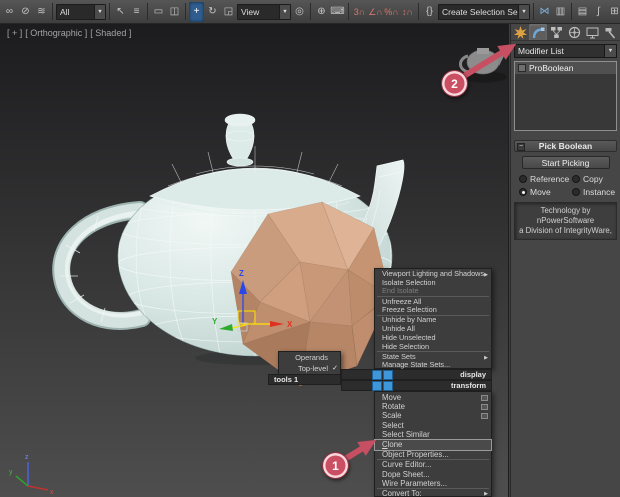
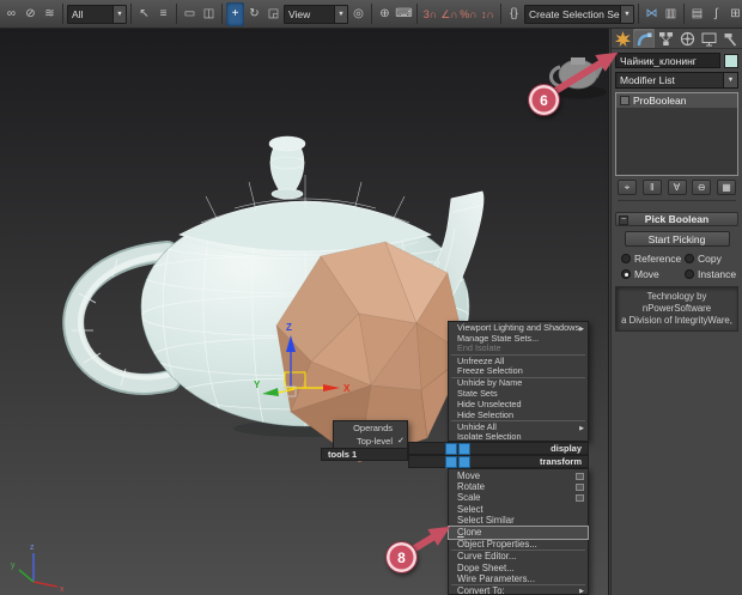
  ∞
  ⊘
  ≋
  All
  ↖
  ≡
  ▭
  ◫
  +
  ↻
  ◲
  View
  ◎
  ⊕
  ⌨
  3∩
  ∠∩
  %∩
  ↕∩
  {}
  Create Selection Se
  ⋈
  ▥
  ▤
  ∫
  ⊞
  X
  Y
  Z
- [ + ] [ Orthographic ] [ Shaded ]
  Operands
  Top-level
  tools 1
  display
  transform
  Viewport Lighting and Shadows
- Isolate Selection
+ Manage State Sets...
  End Isolate
  Unfreeze All
  Freeze Selection
  Unhide by Name
- Unhide All
+ State Sets
  Hide Unselected
  Hide Selection
- State Sets
+ Unhide All
- Manage State Sets...
+ Isolate Selection
  Move
  Rotate
  Scale
  Select
  Select Similar
  Clone
  Object Properties...
  Curve Editor...
  Dope Sheet...
  Wire Parameters...
  Convert To:
+ Чайник_клонинг
  Modifier List
  ProBoolean
+ ⌖
+ ‖
+ ∀
+ ⊖
+ ▦
  Pick Boolean
  Start Picking
  Reference
  Copy
  Move
  Instance
  Technology by nPowerSoftware
  a Division of IntegrityWare,
- 1
+ 8
- 2
+ 6
